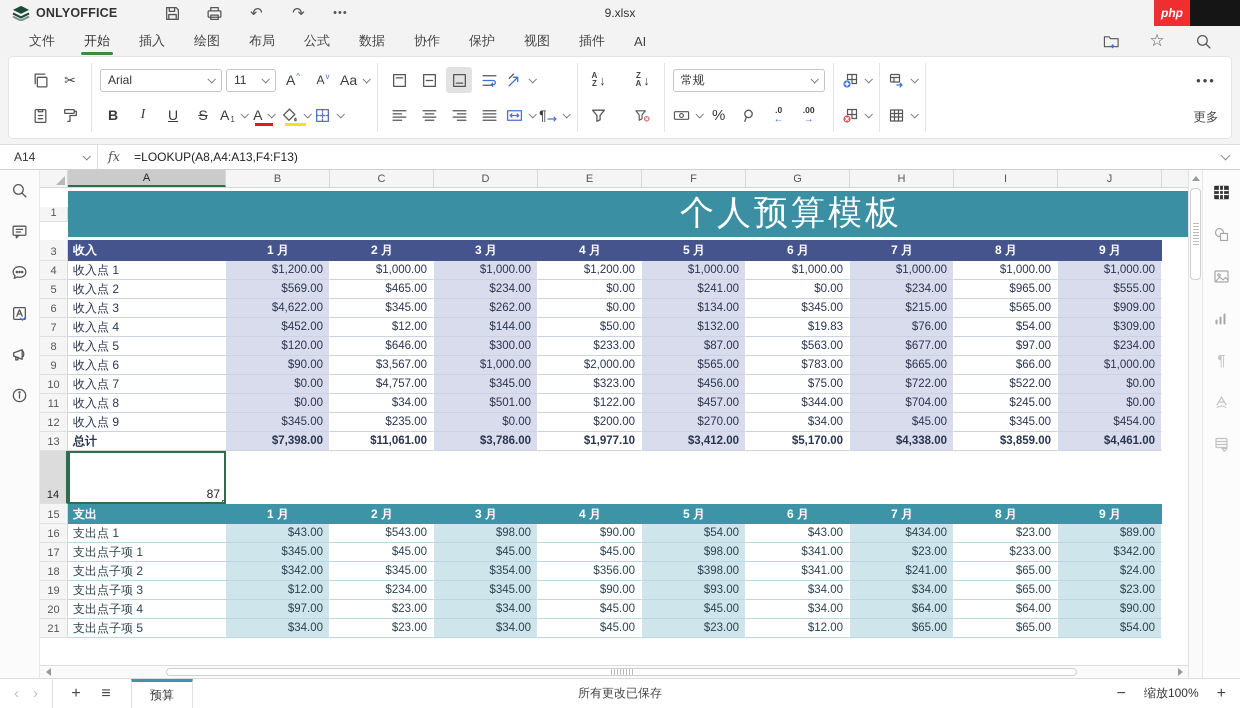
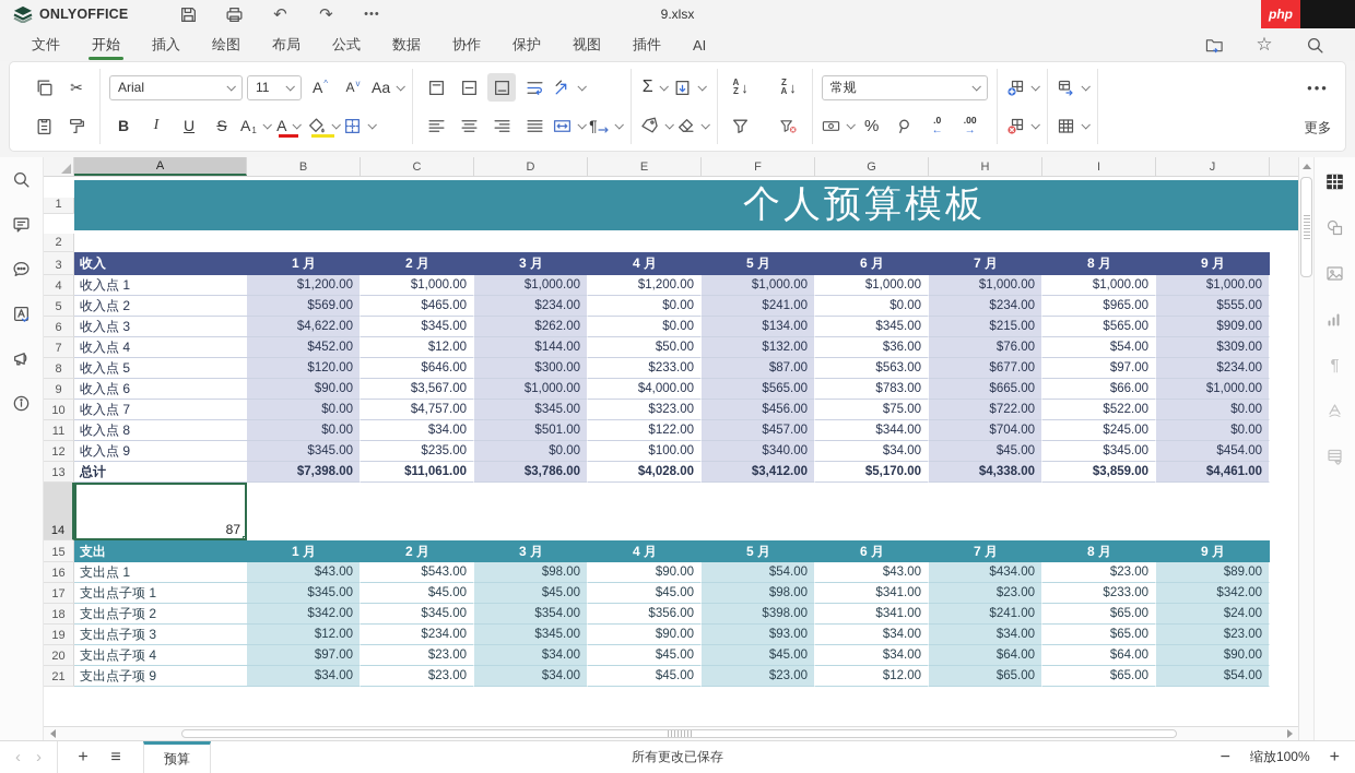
  ONLYOFFICE
  ↶
  ↷
  •••
  9.xlsx
  php
  文件
  开始
  插入
  绘图
  布局
  公式
  数据
  协作
  保护
  视图
  插件
  AI
  ☆
  ✂
  Arial
  11
  A
  ^
  A
  v
  Aa
  B
  I
  U
  S
  A
  1
  A
  ¶
+ Σ
  A
  Z
  ↓
  Z
  A
  ↓
  常规
  %
  .0
  ←
  .00
  →
  •••
  更多
- A14
- fx
- =LOOKUP(A8,A4:A13,F4:F13)
  A
  B
  C
  D
  E
  F
  G
  H
  I
  J
  1
  个人预算模板
+ 2
  3
  收入
  1 月
  2 月
  3 月
  4 月
  5 月
  6 月
  7 月
  8 月
  9 月
  4
  收入点 1
  $1,200.00
  $1,000.00
  $1,000.00
  $1,200.00
  $1,000.00
  $1,000.00
  $1,000.00
  $1,000.00
  $1,000.00
  5
  收入点 2
  $569.00
  $465.00
  $234.00
  $0.00
  $241.00
  $0.00
  $234.00
  $965.00
  $555.00
  6
  收入点 3
  $4,622.00
  $345.00
  $262.00
  $0.00
  $134.00
  $345.00
  $215.00
  $565.00
  $909.00
  7
  收入点 4
  $452.00
  $12.00
  $144.00
  $50.00
  $132.00
- $19.83
+ $36.00
  $76.00
  $54.00
  $309.00
  8
  收入点 5
  $120.00
  $646.00
  $300.00
  $233.00
  $87.00
  $563.00
  $677.00
  $97.00
  $234.00
  9
  收入点 6
  $90.00
  $3,567.00
  $1,000.00
- $2,000.00
+ $4,000.00
  $565.00
  $783.00
  $665.00
  $66.00
  $1,000.00
  10
  收入点 7
  $0.00
  $4,757.00
  $345.00
  $323.00
  $456.00
  $75.00
  $722.00
  $522.00
  $0.00
  11
  收入点 8
  $0.00
  $34.00
  $501.00
  $122.00
  $457.00
  $344.00
  $704.00
  $245.00
  $0.00
  12
  收入点 9
  $345.00
  $235.00
  $0.00
- $200.00
+ $100.00
- $270.00
+ $340.00
  $34.00
  $45.00
  $345.00
  $454.00
  13
  总计
  $7,398.00
  $11,061.00
  $3,786.00
- $1,977.10
+ $4,028.00
  $3,412.00
  $5,170.00
  $4,338.00
  $3,859.00
  $4,461.00
  14
  87
  15
  支出
  1 月
  2 月
  3 月
  4 月
  5 月
  6 月
  7 月
  8 月
  9 月
  16
  支出点 1
  $43.00
  $543.00
  $98.00
  $90.00
  $54.00
  $43.00
  $434.00
  $23.00
  $89.00
  17
  支出点子项 1
  $345.00
  $45.00
  $45.00
  $45.00
  $98.00
  $341.00
  $23.00
  $233.00
  $342.00
  18
  支出点子项 2
  $342.00
  $345.00
  $354.00
  $356.00
  $398.00
  $341.00
  $241.00
  $65.00
  $24.00
  19
  支出点子项 3
  $12.00
  $234.00
  $345.00
  $90.00
  $93.00
  $34.00
  $34.00
  $65.00
  $23.00
  20
  支出点子项 4
  $97.00
  $23.00
  $34.00
  $45.00
  $45.00
  $34.00
  $64.00
  $64.00
  $90.00
  21
- 支出点子项 5
+ 支出点子项 9
  $34.00
  $23.00
  $34.00
  $45.00
  $23.00
  $12.00
  $65.00
  $65.00
  $54.00
  ¶
  ‹
  ›
  +
  ≡
  预算
  所有更改已保存
  −
  缩放100%
  +
